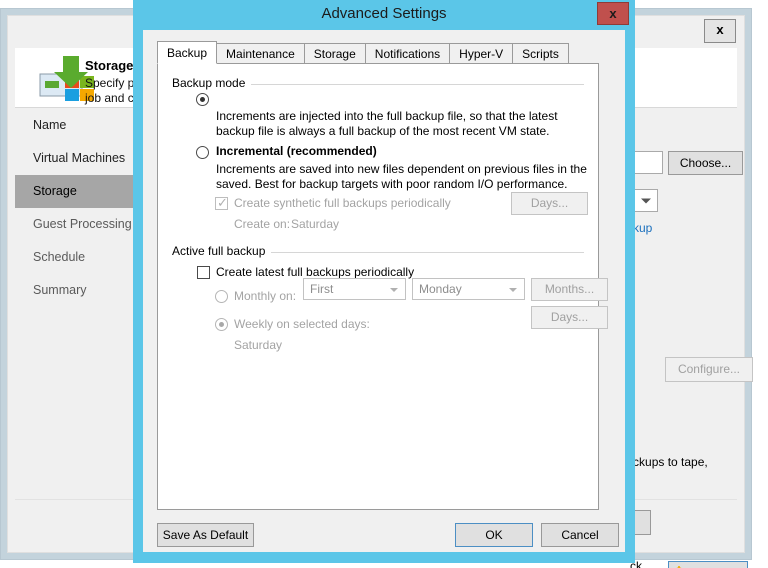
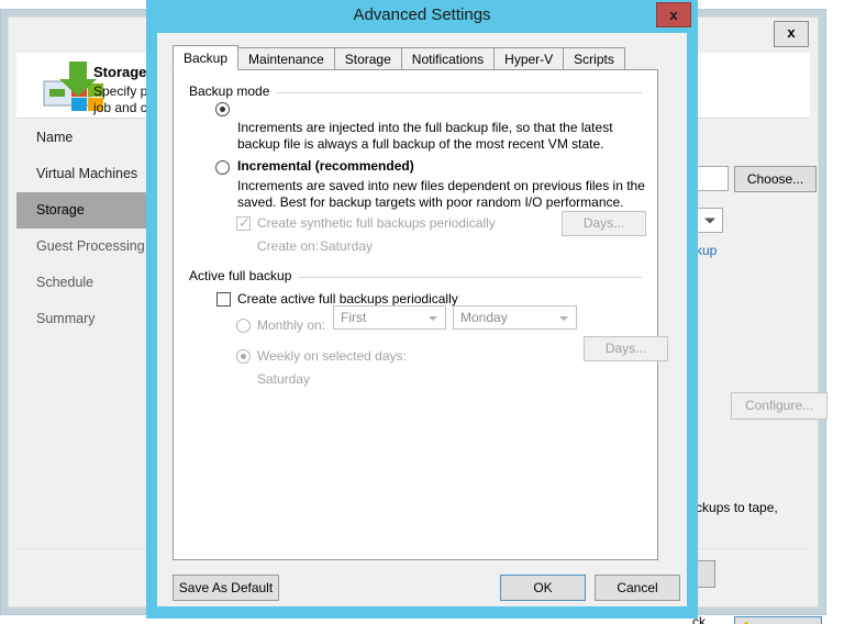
  x
  Storage
  job and c
  Name
  Virtual Machines
  Storage
  Guest Processing
  Schedule
  Summary
  Choose...
  kup
  Configure...
  ckups to tape,
  ck
  Advanced Settings
  x
  Backup Maintenance Storage Notifications Hyper-V Scripts
  Backup mode
  Increments are injected into the full backup file, so that the latest backup file is always a full backup of the most recent VM state.
  Incremental (recommended)
  Increments are saved into new files dependent on previous files in the saved. Best for backup targets with poor random I/O performance.
  ✓
  Create synthetic full backups periodically
  Days...
  Create on:
  Saturday
  Active full backup
- Create latest full backups periodically
+ Create active full backups periodically
  Monthly on:
  First
  Monday
- Months...
  Weekly on selected days:
  Days...
  Saturday
  Save As Default
  OK
  Cancel
